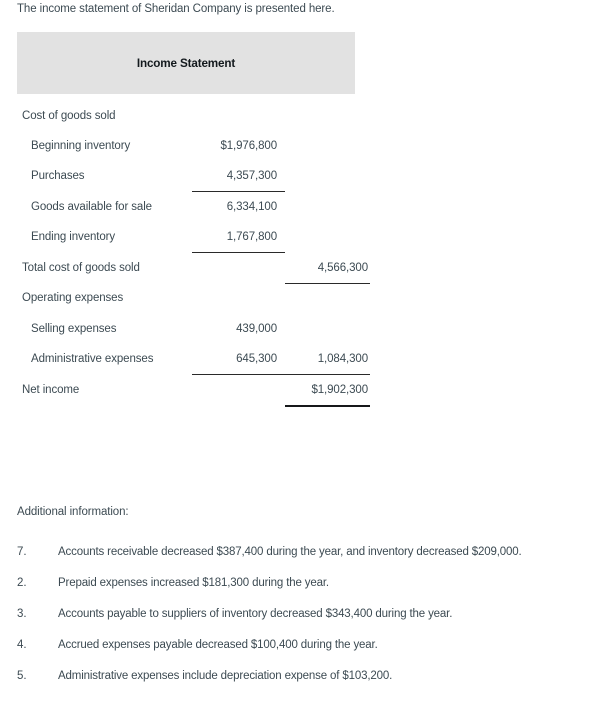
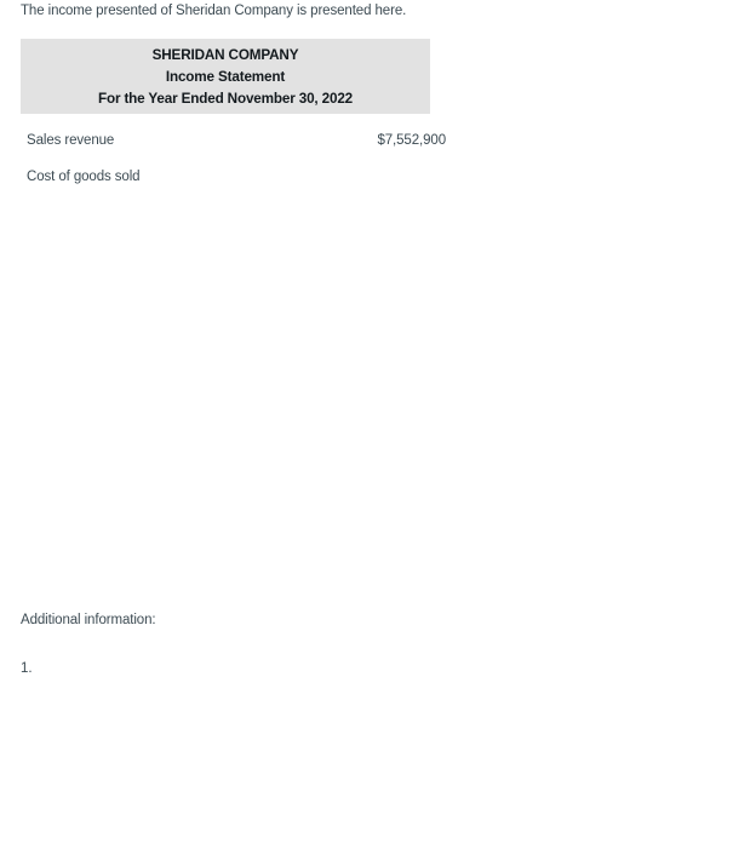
- The income statement of Sheridan Company is presented here.
+ The income presented of Sheridan Company is presented here.
+ SHERIDAN COMPANY
  Income Statement
+ For the Year Ended November 30, 2022
+ Sales revenue		$7,552,900
  Cost of goods sold
- Beginning inventory	$1,976,800
- Purchases	4,357,300
- Goods available for sale	6,334,100
- Ending inventory	1,767,800
- Total cost of goods sold		4,566,300
- Operating expenses
- Selling expenses	439,000
- Administrative expenses	645,300	1,084,300
- Net income		$1,902,300
  Additional information:
- 7.
+ 1.
- Accounts receivable decreased $387,400 during the year, and inventory decreased $209,000.
- 2.
- Prepaid expenses increased $181,300 during the year.
- 3.
- Accounts payable to suppliers of inventory decreased $343,400 during the year.
- 4.
- Accrued expenses payable decreased $100,400 during the year.
- 5.
- Administrative expenses include depreciation expense of $103,200.
